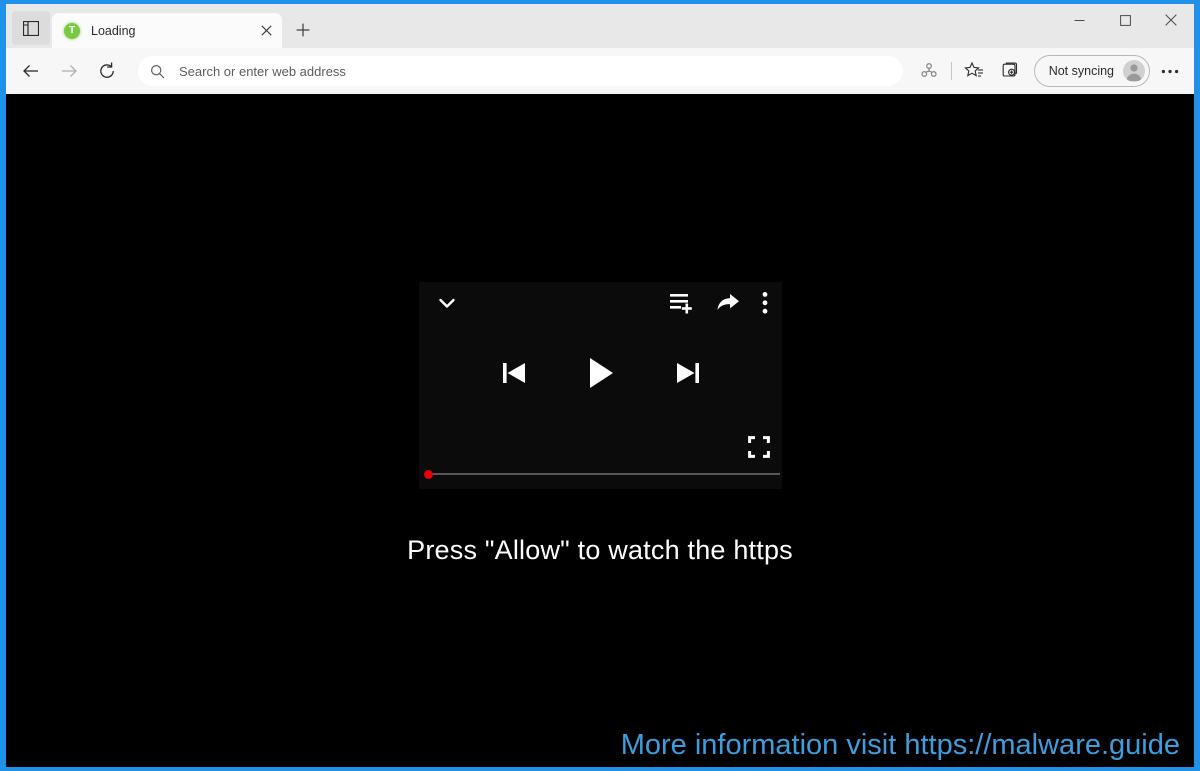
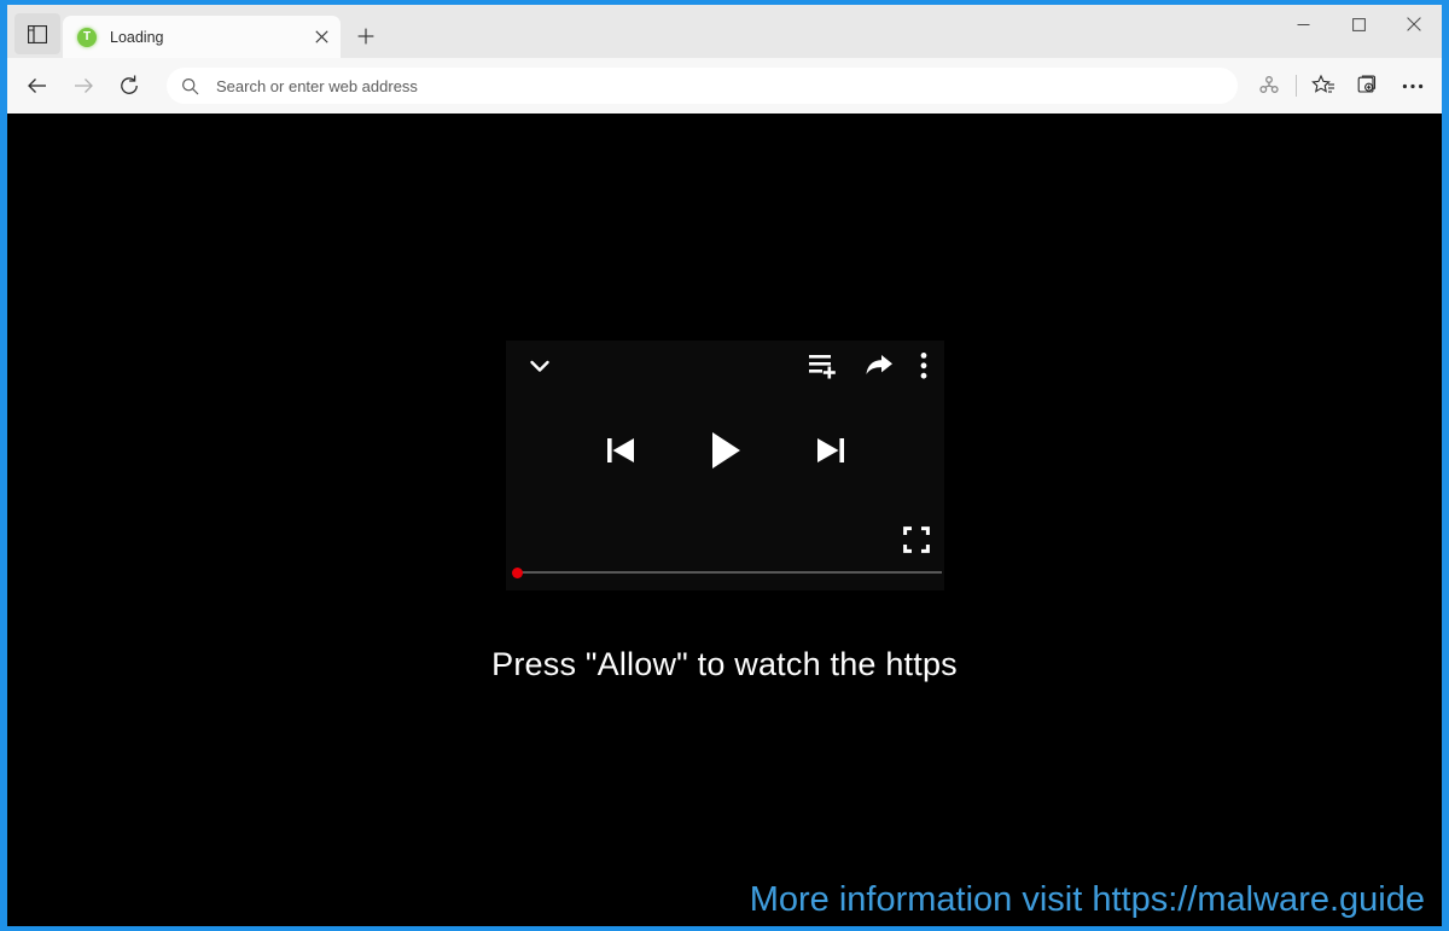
  T
  Loading
  Search or enter web address
- Not syncing
  Press "Allow" to watch the https
  More information visit https://malware.guide
